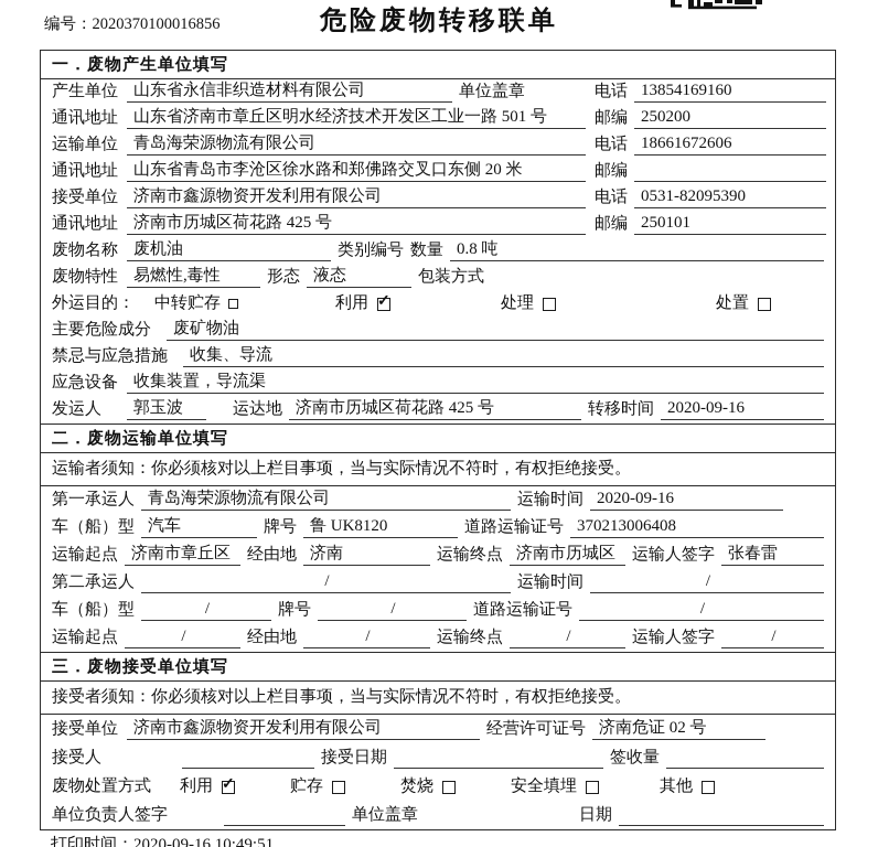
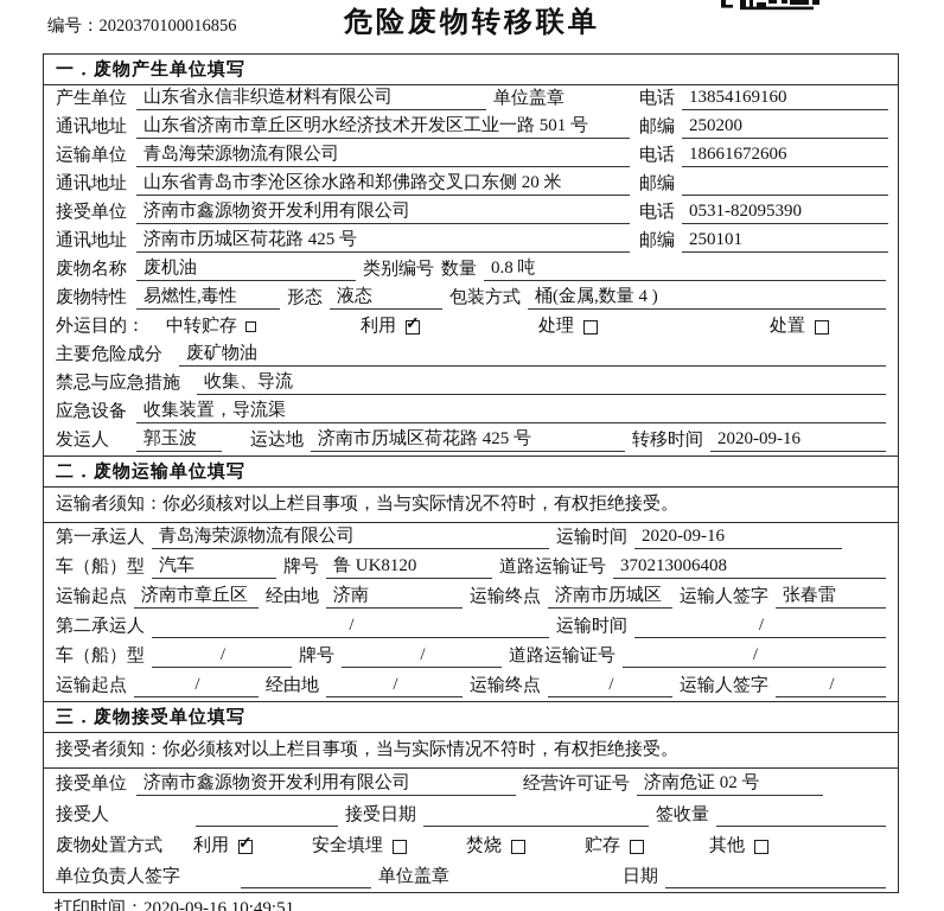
  编号：2020370100016856
  危险废物转移联单
  一．废物产生单位填写
  产生单位
  山东省永信非织造材料有限公司
  单位盖章
  电话
  13854169160
  通讯地址
  山东省济南市章丘区明水经济技术开发区工业一路 501 号
  邮编
  250200
  运输单位
  青岛海荣源物流有限公司
  电话
  18661672606
  通讯地址
  山东省青岛市李沧区徐水路和郑佛路交叉口东侧 20 米
  邮编
  接受单位
  济南市鑫源物资开发利用有限公司
  电话
  0531-82095390
  通讯地址
  济南市历城区荷花路 425 号
  邮编
  250101
  废物名称
  废机油
  类别编号
  数量
  0.8 吨
  废物特性
  易燃性,毒性
  形态
  液态
  包装方式
+ 桶(金属,数量 4 )
  外运目的：
  中转贮存
  利用
  处理
  处置
  主要危险成分
  废矿物油
  禁忌与应急措施
  收集、导流
  应急设备
  收集装置，导流渠
  发运人
  郭玉波
  运达地
  济南市历城区荷花路 425 号
  转移时间
  2020-09-16
  二．废物运输单位填写
  运输者须知：你必须核对以上栏目事项，当与实际情况不符时，有权拒绝接受。
  第一承运人
  青岛海荣源物流有限公司
  运输时间
  2020-09-16
  车（船）型
  汽车
  牌号
  鲁 UK8120
  道路运输证号
  370213006408
  运输起点
  济南市章丘区
  经由地
  济南
  运输终点
  济南市历城区
  运输人签字
  张春雷
  第二承运人
  /
  运输时间
  /
  车（船）型
  /
  牌号
  /
  道路运输证号
  /
  运输起点
  /
  经由地
  /
  运输终点
  /
  运输人签字
  /
  三．废物接受单位填写
  接受者须知：你必须核对以上栏目事项，当与实际情况不符时，有权拒绝接受。
  接受单位
  济南市鑫源物资开发利用有限公司
  经营许可证号
  济南危证 02 号
  接受人
  接受日期
  签收量
  废物处置方式
  利用
- 贮存
+ 安全填埋
  焚烧
- 安全填埋
+ 贮存
  其他
  单位负责人签字
  单位盖章
  日期
  打印时间：2020-09-16 10:49:51
